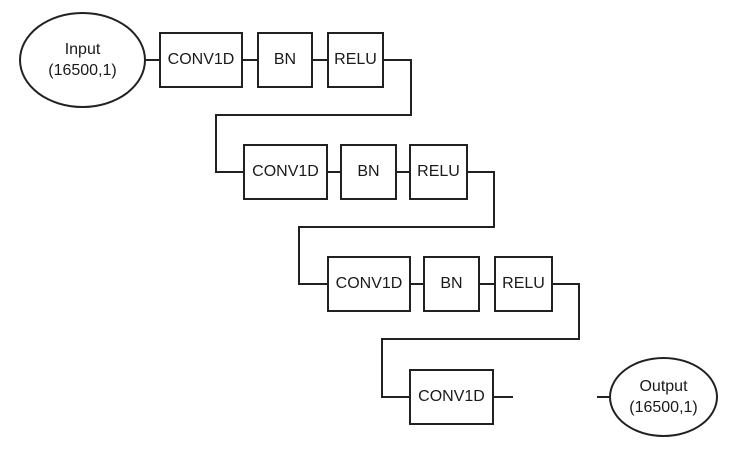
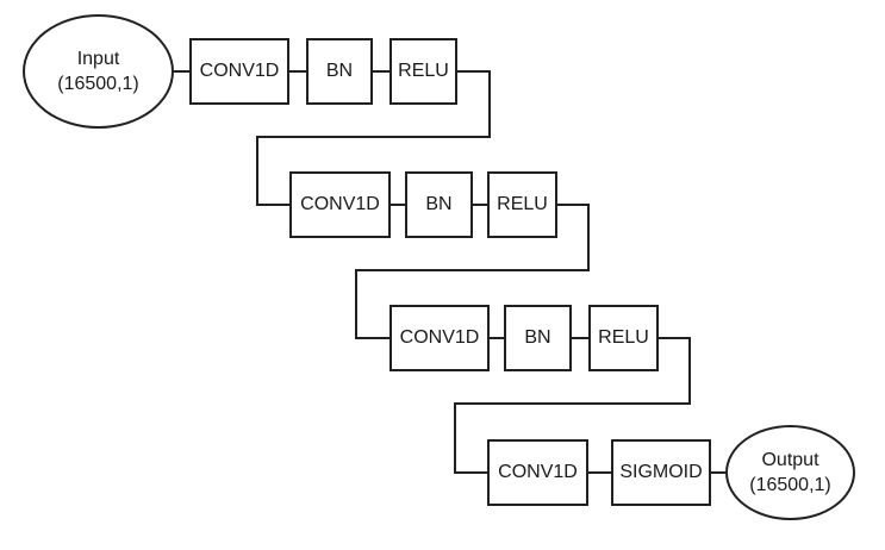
  Input
  (16500,1)
  CONV1D
  BN
  RELU
  CONV1D
  BN
  RELU
  CONV1D
  BN
  RELU
  CONV1D
+ SIGMOID
  Output
  (16500,1)
